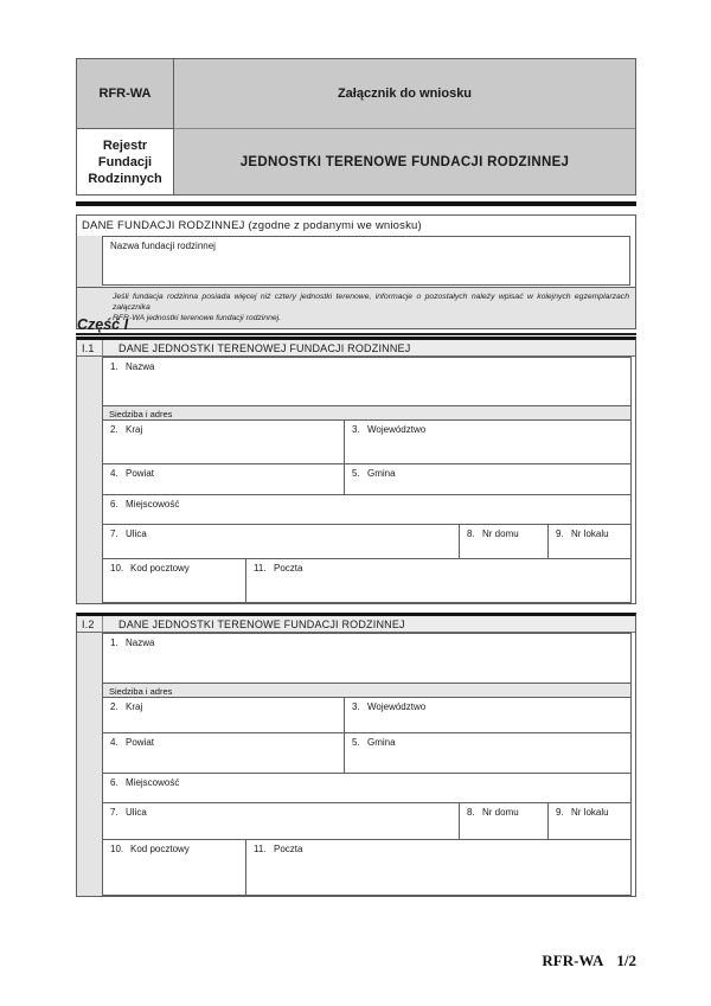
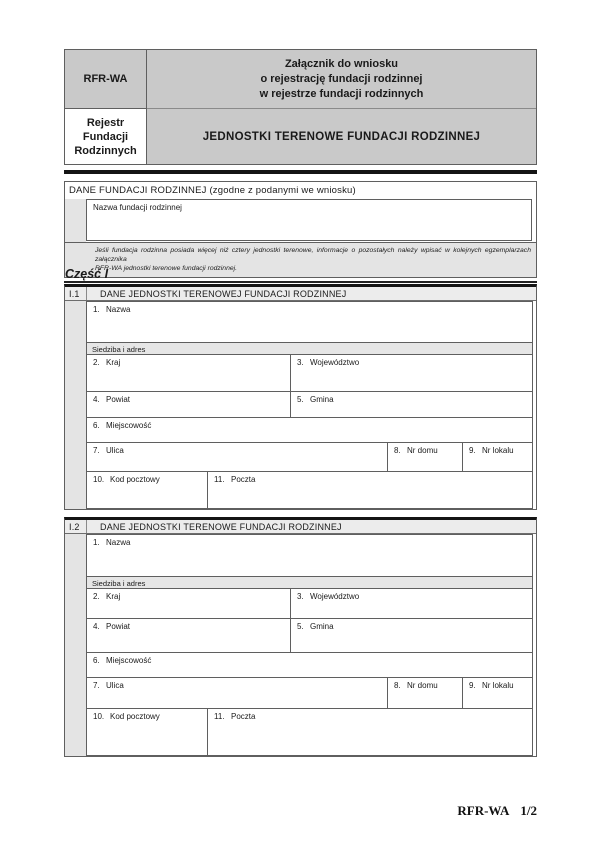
  RFR-WA
  Załącznik do wniosku
+ o rejestrację fundacji rodzinnej
+ w rejestrze fundacji rodzinnych
  Rejestr Fundacji Rodzinnych
  JEDNOSTKI TERENOWE FUNDACJI RODZINNEJ
  DANE FUNDACJI RODZINNEJ (zgodne z podanymi we wniosku)
  Nazwa fundacji rodzinnej
  Część I
  I.1
  DANE JEDNOSTKI TERENOWEJ FUNDACJI RODZINNEJ
  1. Nazwa
  Siedziba i adres
  2. Kraj
  3. Województwo
  4. Powiat
  5. Gmina
  6. Miejscowość
  7. Ulica
  8. Nr domu
  9. Nr lokalu
  10. Kod pocztowy
  11. Poczta
  I.2
  DANE JEDNOSTKI TERENOWE FUNDACJI RODZINNEJ
  1. Nazwa
  Siedziba i adres
  2. Kraj
  3. Województwo
  4. Powiat
  5. Gmina
  6. Miejscowość
  7. Ulica
  8. Nr domu
  9. Nr lokalu
  10. Kod pocztowy
  11. Poczta
  RFR-WA 1/2
